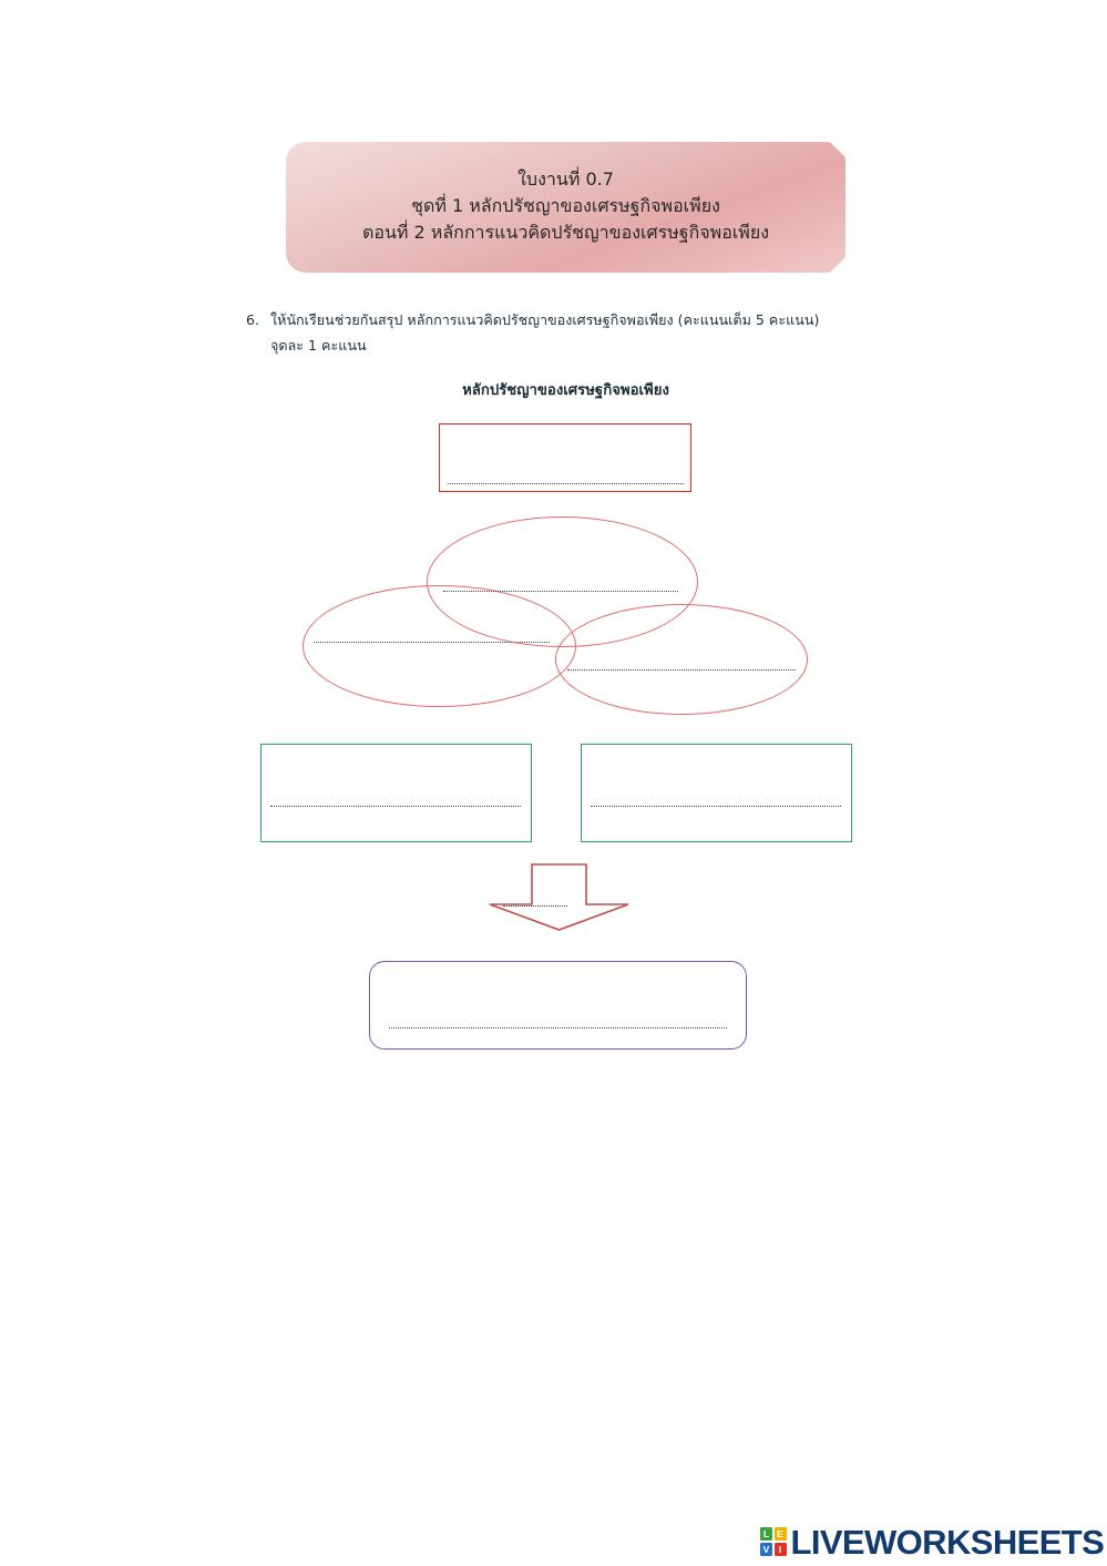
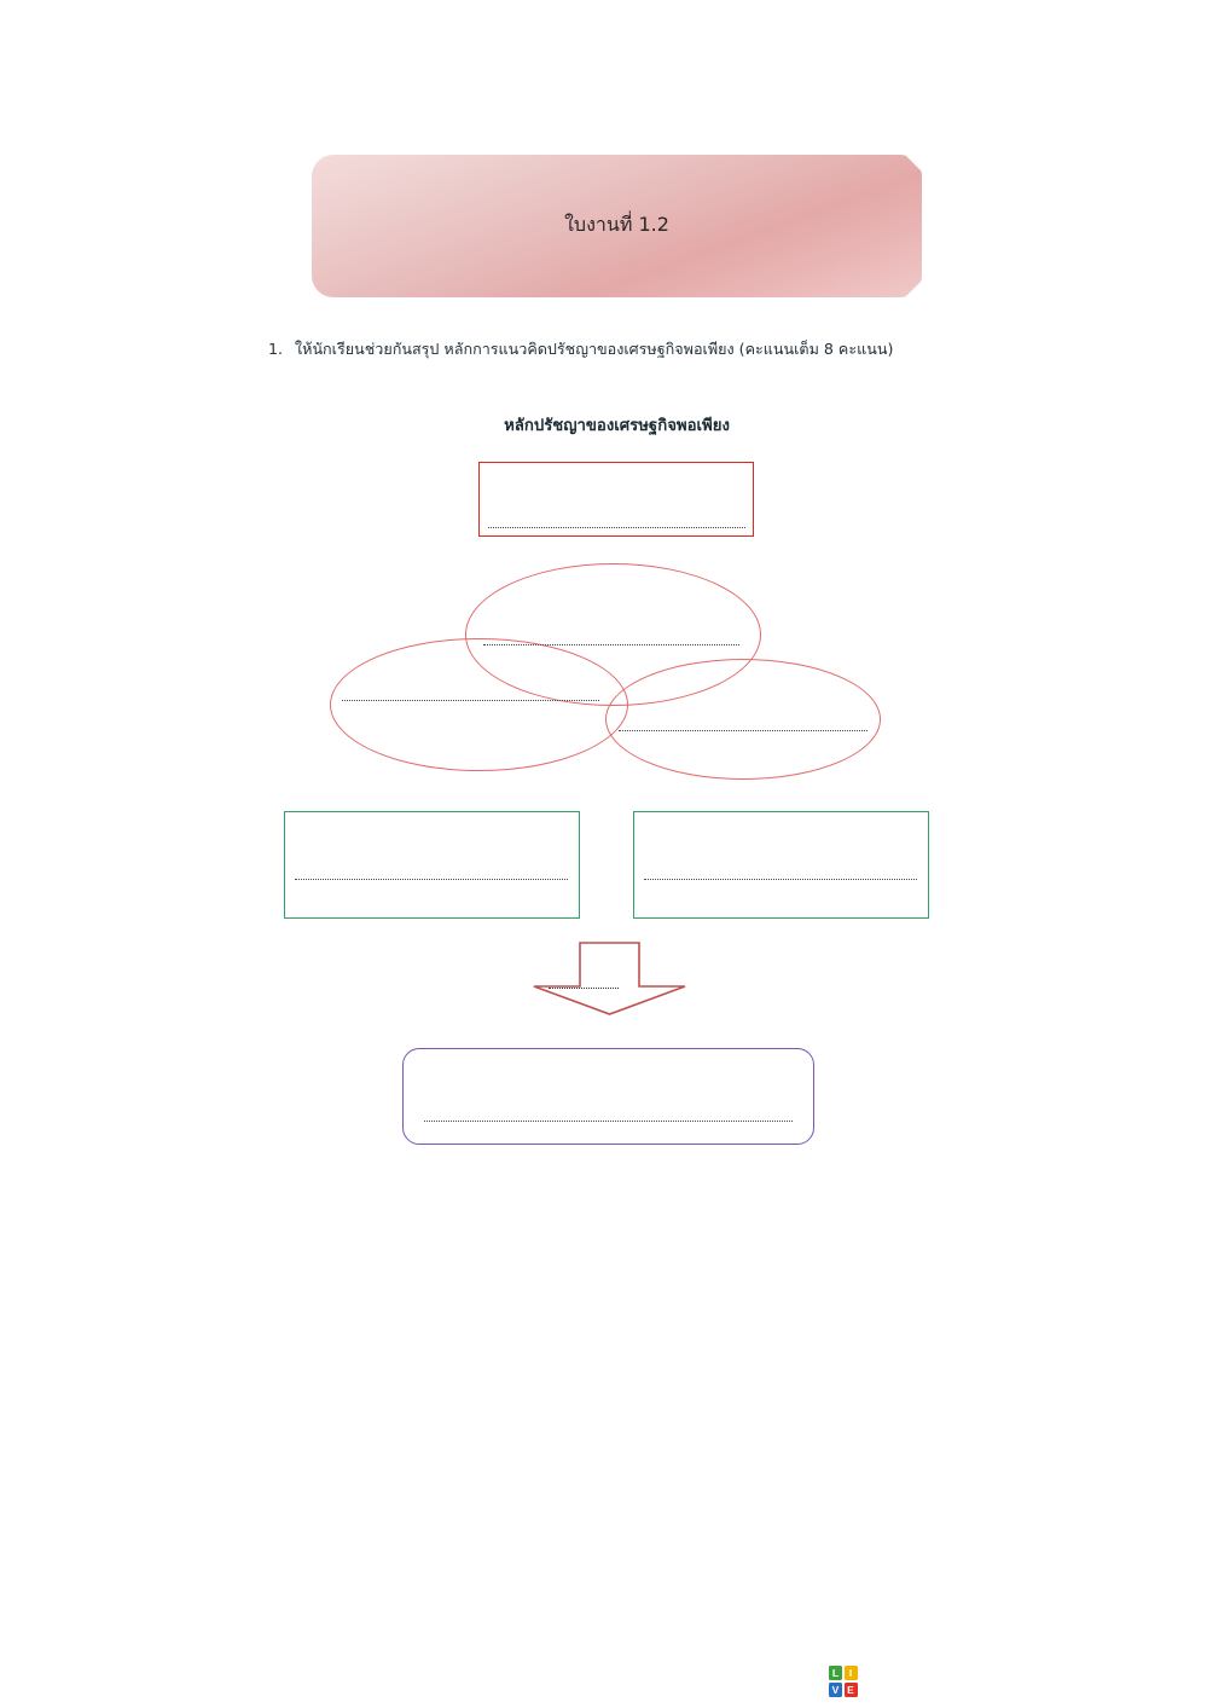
- ใบงานที่ 0.7
+ ใบงานที่ 1.2
- ชุดที่ 1 หลักปรัชญาของเศรษฐกิจพอเพียง
- ตอนที่ 2 หลักการแนวคิดปรัชญาของเศรษฐกิจพอเพียง
- 6.
+ 1.
- ให้นักเรียนช่วยกันสรุป หลักการแนวคิดปรัชญาของเศรษฐกิจพอเพียง (คะแนนเต็ม 5 คะแนน)
+ ให้นักเรียนช่วยกันสรุป หลักการแนวคิดปรัชญาของเศรษฐกิจพอเพียง (คะแนนเต็ม 8 คะแนน)
- จุดละ 1 คะแนน
  หลักปรัชญาของเศรษฐกิจพอเพียง
  L
- E
+ I
  V
- I
+ E
- LIVEWORKSHEETS
